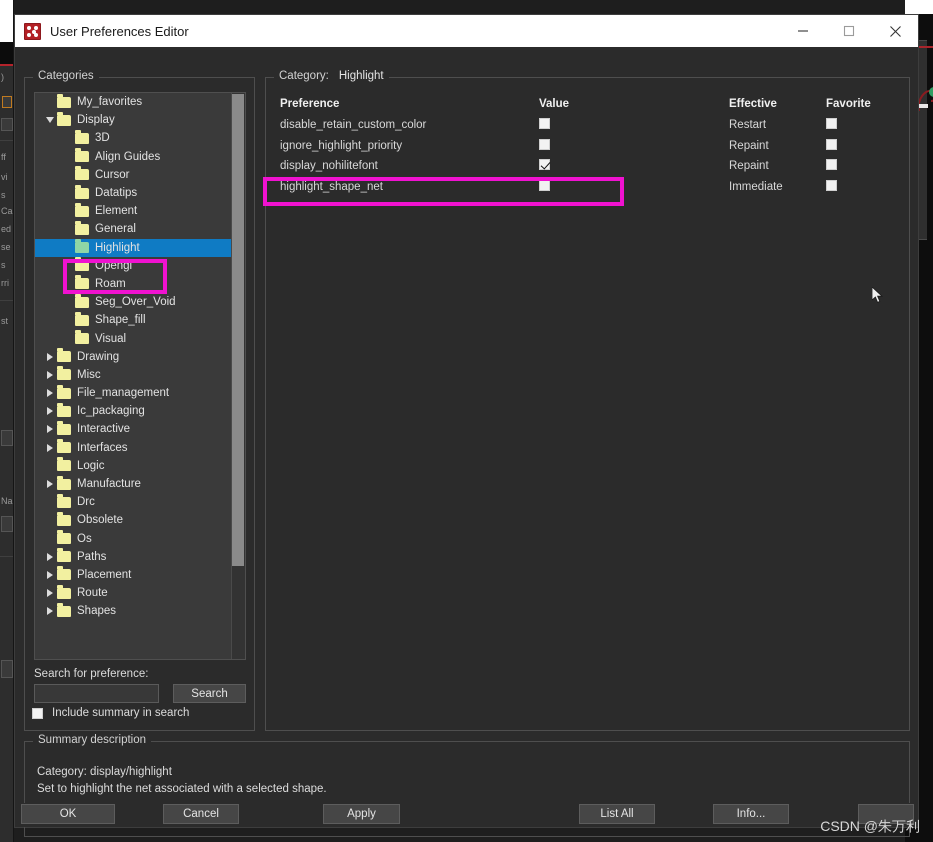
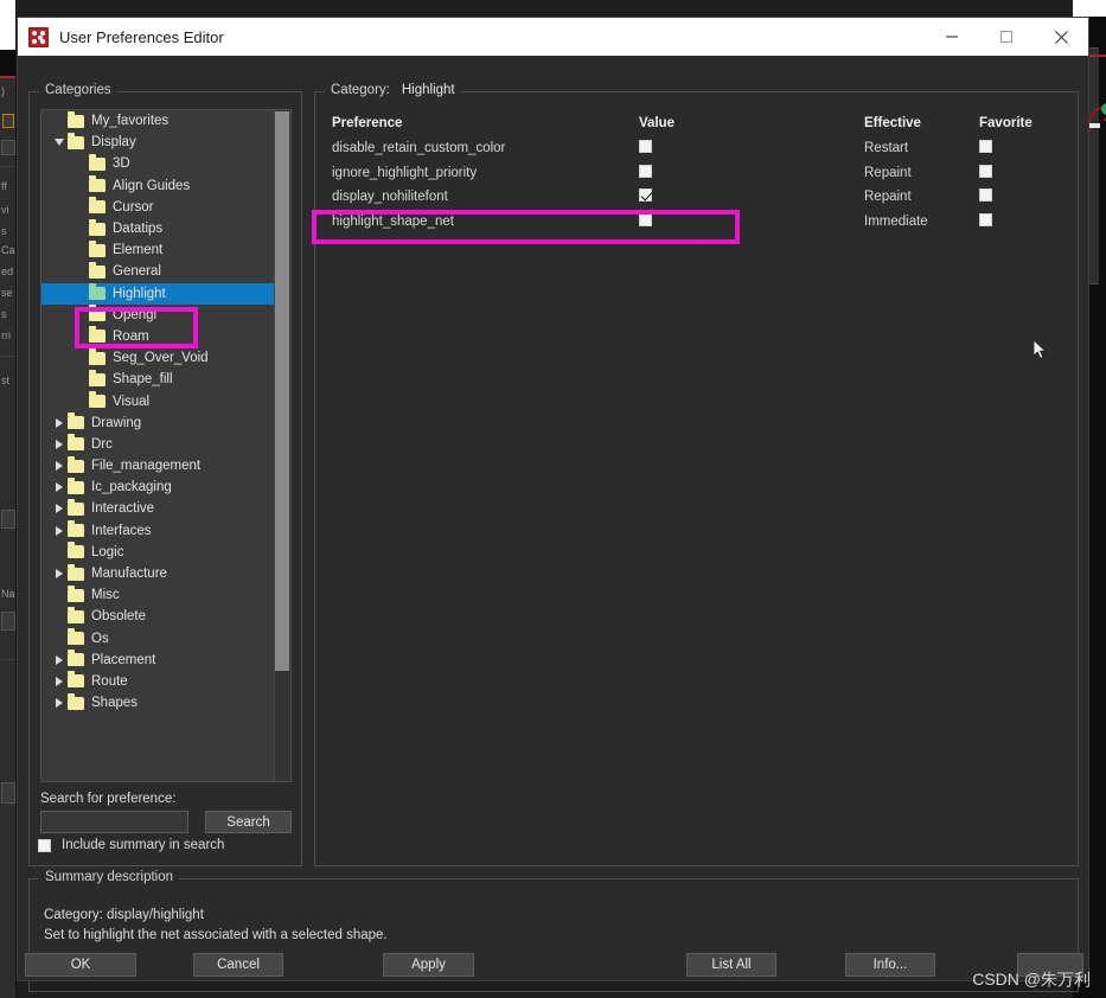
  )
  ff
  vi
  s
  Ca
  ed
  se
  s
  rri
  st
  Na
  User Preferences Editor
  Categories
  My_favorites
  Display
  3D
  Align Guides
  Cursor
  Datatips
  Element
  General
  Highlight
  Opengl
  Roam
  Seg_Over_Void
  Shape_fill
  Visual
  Drawing
- Misc
+ Drc
  File_management
  Ic_packaging
  Interactive
  Interfaces
  Logic
  Manufacture
- Drc
+ Misc
  Obsolete
  Os
- Paths
  Placement
  Route
  Shapes
  Search for preference:
  Search
  Include summary in search
  Category: Highlight
  Preference
  Value
  Effective
  Favorite
  disable_retain_custom_color
  Restart
  ignore_highlight_priority
  Repaint
  display_nohilitefont
  Repaint
  highlight_shape_net
  Immediate
  Summary description
  Category: display/highlight
  Set to highlight the net associated with a selected shape.
  OK
  Cancel
  Apply
  List All
  Info...
  CSDN @朱万利
